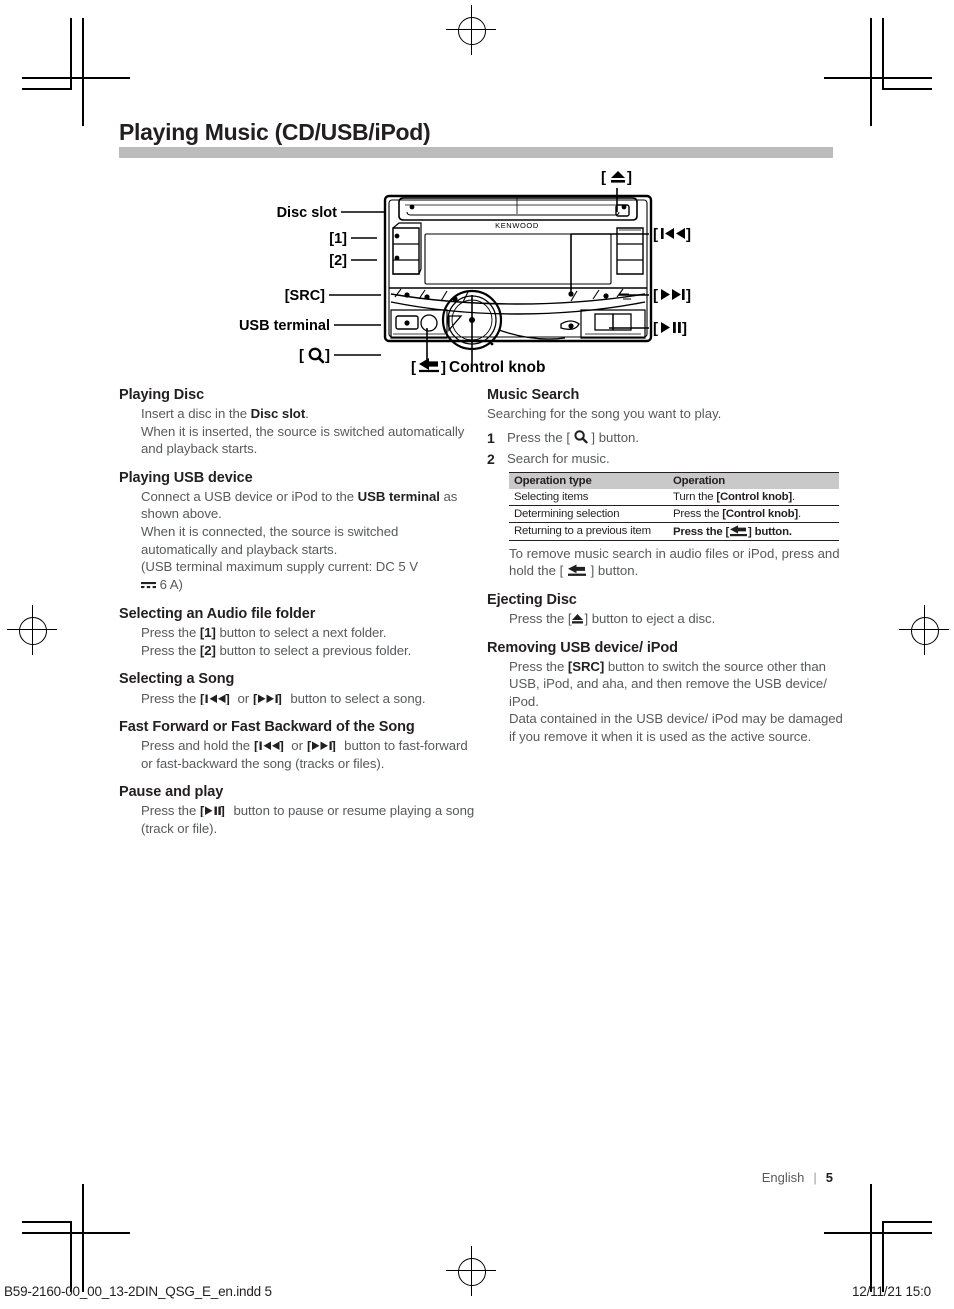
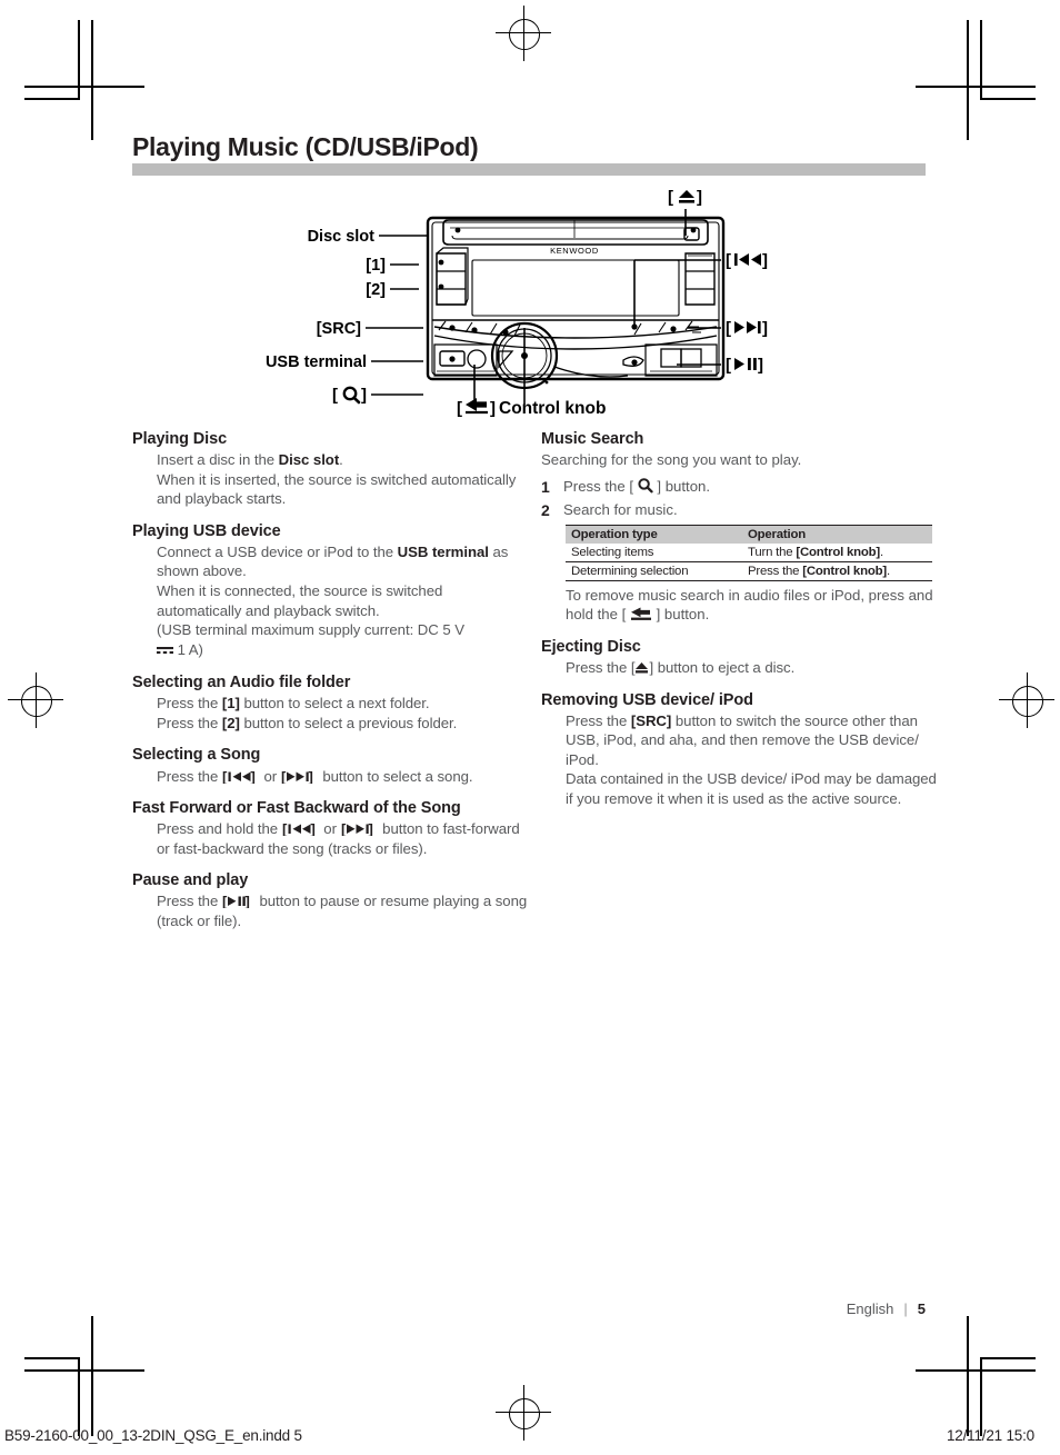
  Playing Music (CD/USB/iPod)
  KENWOOD
  Disc slot
  [1]
  [2]
  [SRC]
  USB terminal
  [
  ]
  [
  ]
  [
  ]
  [
  ]
  [
  ]
  [
  ]
  Control knob
  Playing Disc
  Insert a disc in the Disc slot.
  When it is inserted, the source is switched automatically and playback starts.
  Playing USB device
  Connect a USB device or iPod to the USB terminal as shown above.
- When it is connected, the source is switched automatically and playback starts.
+ When it is connected, the source is switched automatically and playback switch.
  (USB terminal maximum supply current: DC 5 V
- 6 A)
+ 1 A)
  Selecting an Audio file folder
  Press the [1] button to select a next folder.
  Press the [2] button to select a previous folder.
  Selecting a Song
  Press the
  [
  ]
  or
  [
  ]
  button to select a song.
  Fast Forward or Fast Backward of the Song
  Press and hold the
  [
  ]
  or
  [
  ]
  button to fast-forward or fast-backward the song (tracks or files).
  Pause and play
  Press the
  [
  ]
  button to pause or resume playing a song (track or file).
  Music Search
  Searching for the song you want to play.
  1
  Press the [ ] button.
  2
  Search for music.
  Operation type	Operation
  Selecting items	Turn the [Control knob].
  Determining selection	Press the [Control knob].
- Returning to a previous item	Press the [ ] button.
  To remove music search in audio files or iPod, press and hold the [ ] button.
  Ejecting Disc
  Press the [ ] button to eject a disc.
  Removing USB device/ iPod
  Press the [SRC] button to switch the source other than USB, iPod, and aha, and then remove the USB device/ iPod.
  Data contained in the USB device/ iPod may be damaged if you remove it when it is used as the active source.
  English
  |
  5
  B59-2160-00_00_13-2DIN_QSG_E_en.indd 5
  12/11/21 15:0
